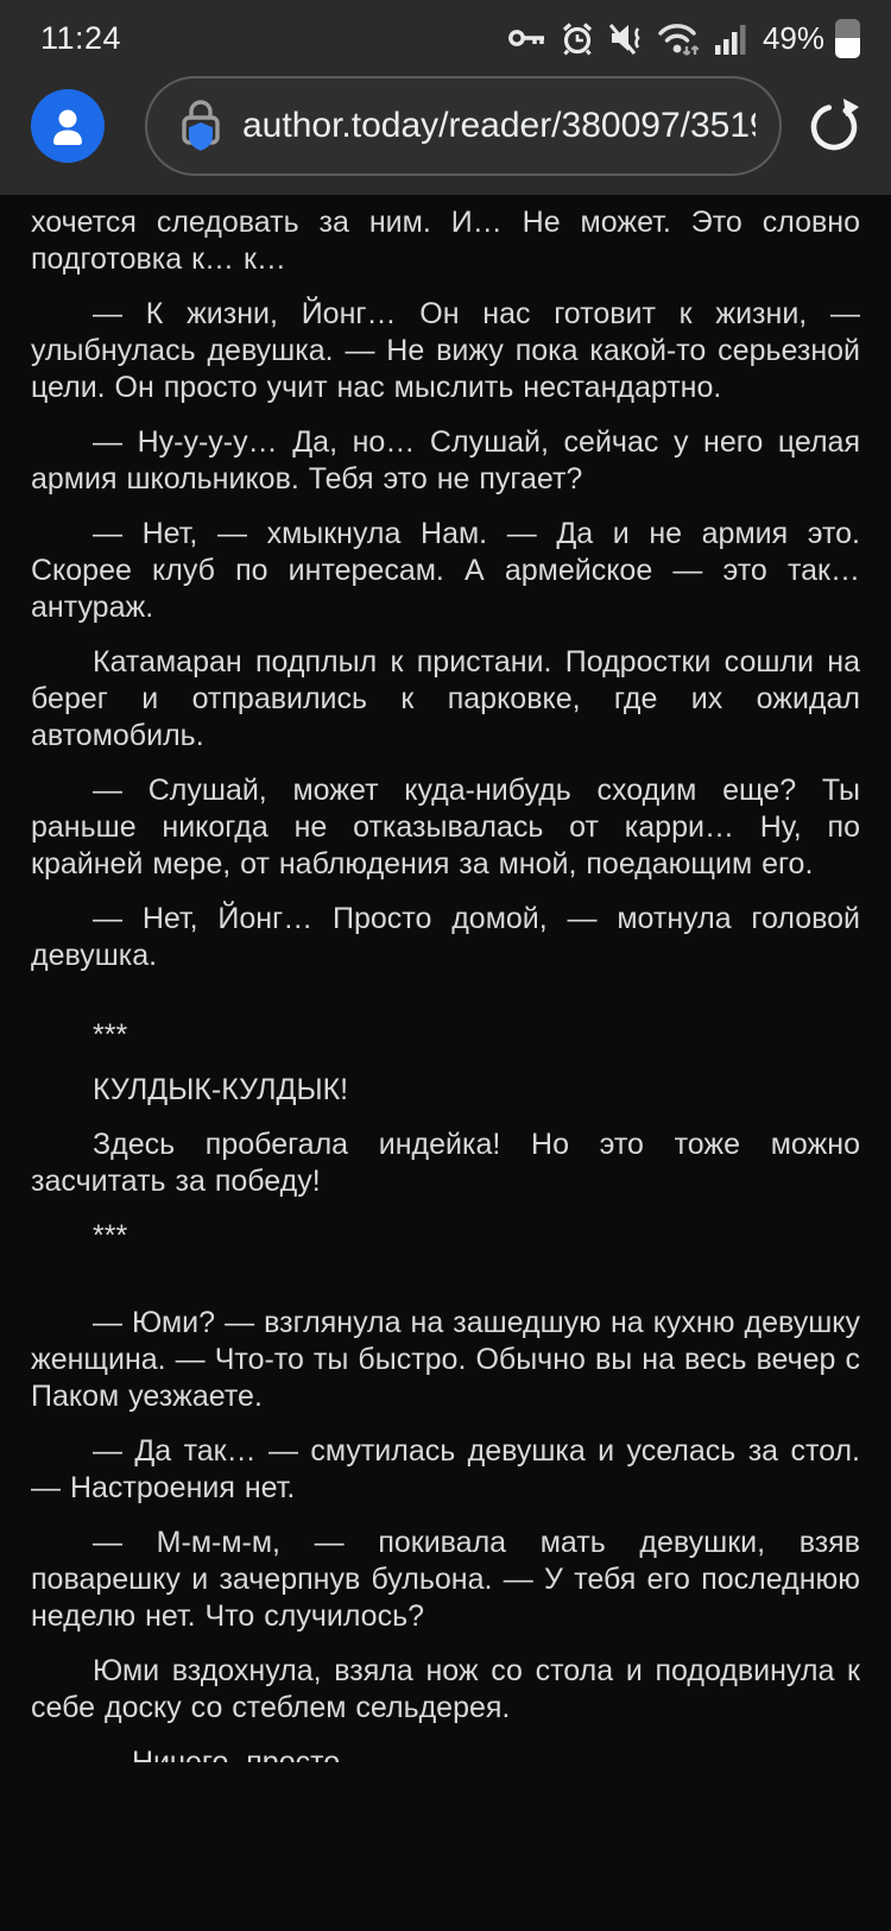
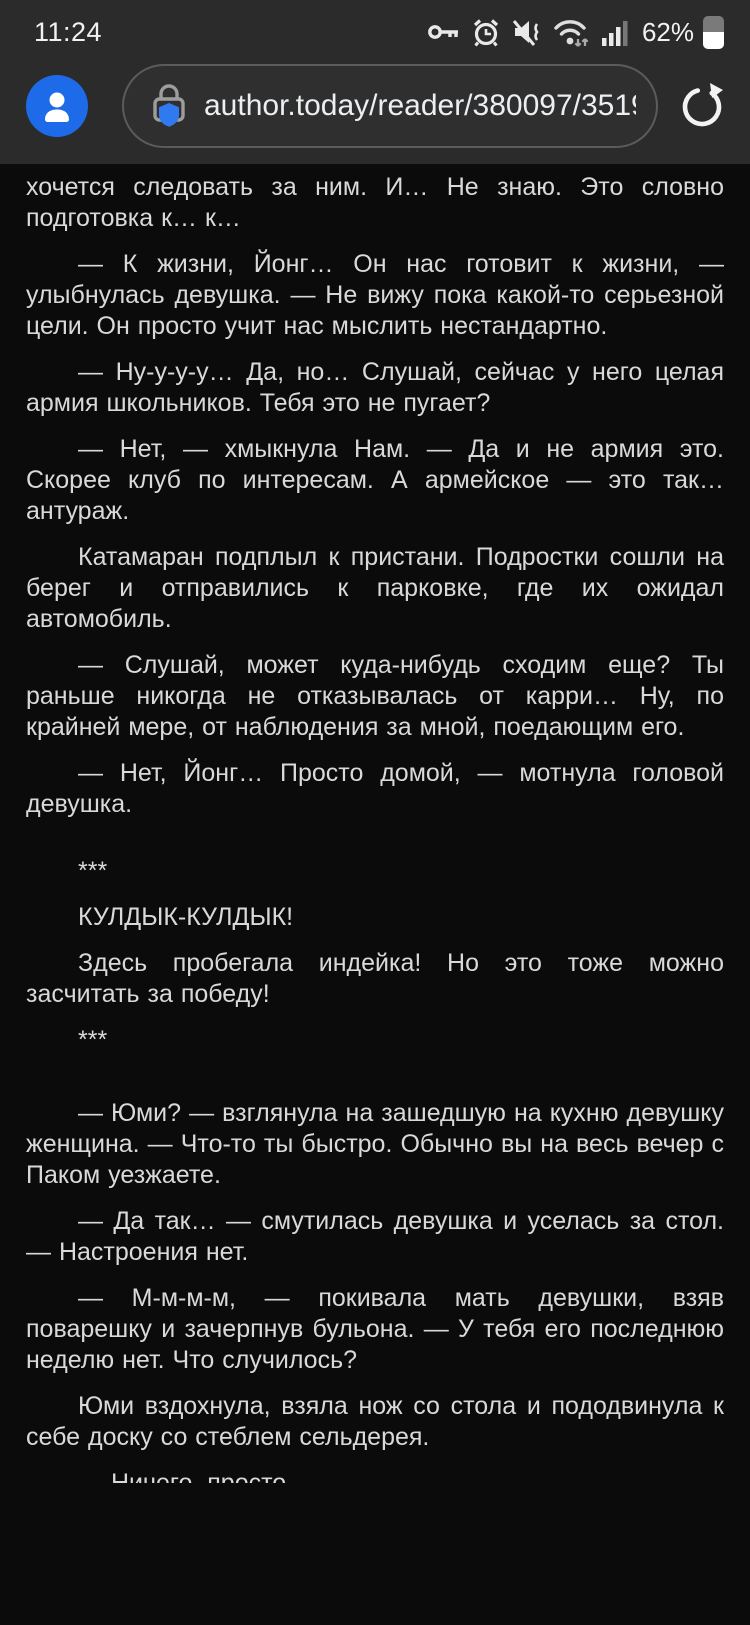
  11:24
- 49%
+ 62%
  author.today/reader/380097/351
- хочется следовать за ним. И… Не может. Это словно подготовка к… к…
+ хочется следовать за ним. И… Не знаю. Это словно подготовка к… к…
  — К жизни, Йонг… Он нас готовит к жизни, — улыбнулась девушка. — Не вижу пока какой-то серьезной цели. Он просто учит нас мыслить нестандартно.
  — Ну-у-у-у… Да, но… Слушай, сейчас у него целая армия школьников. Тебя это не пугает?
  — Нет, — хмыкнула Нам. — Да и не армия это. Скорее клуб по интересам. А армейское — это так… антураж.
  Катамаран подплыл к пристани. Подростки сошли на берег и отправились к парковке, где их ожидал автомобиль.
  — Слушай, может куда-нибудь сходим еще? Ты раньше никогда не отказывалась от карри… Ну, по крайней мере, от наблюдения за мной, поедающим его.
  — Нет, Йонг… Просто домой, — мотнула головой девушка.
  ***
  КУЛДЫК-КУЛДЫК!
  Здесь пробегала индейка! Но это тоже можно засчитать за победу!
  ***
  — Юми? — взглянула на зашедшую на кухню девушку женщина. — Что-то ты быстро. Обычно вы на весь вечер с Паком уезжаете.
  — Да так… — смутилась девушка и уселась за стол. — Настроения нет.
  — М-м-м-м, — покивала мать девушки, взяв поварешку и зачерпнув бульона. — У тебя его последнюю неделю нет. Что случилось?
  Юми вздохнула, взяла нож со стола и пододвинула к себе доску со стеблем сельдерея.
